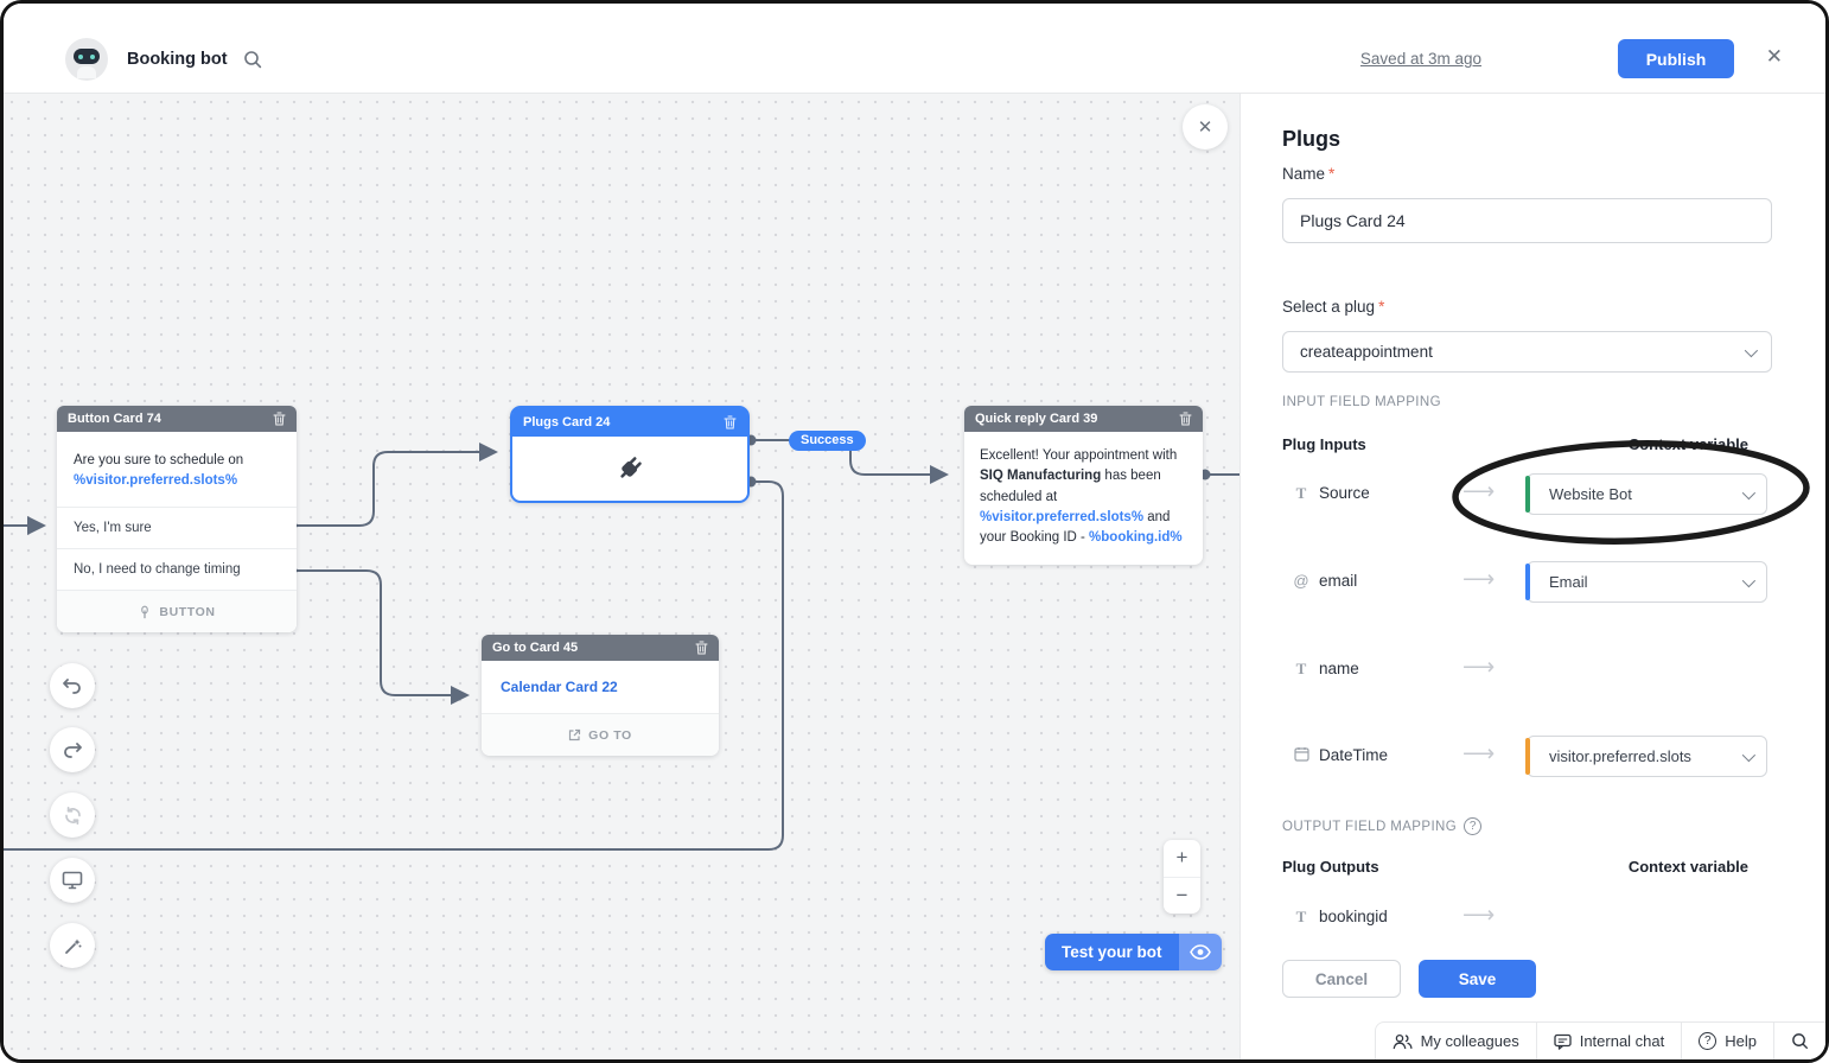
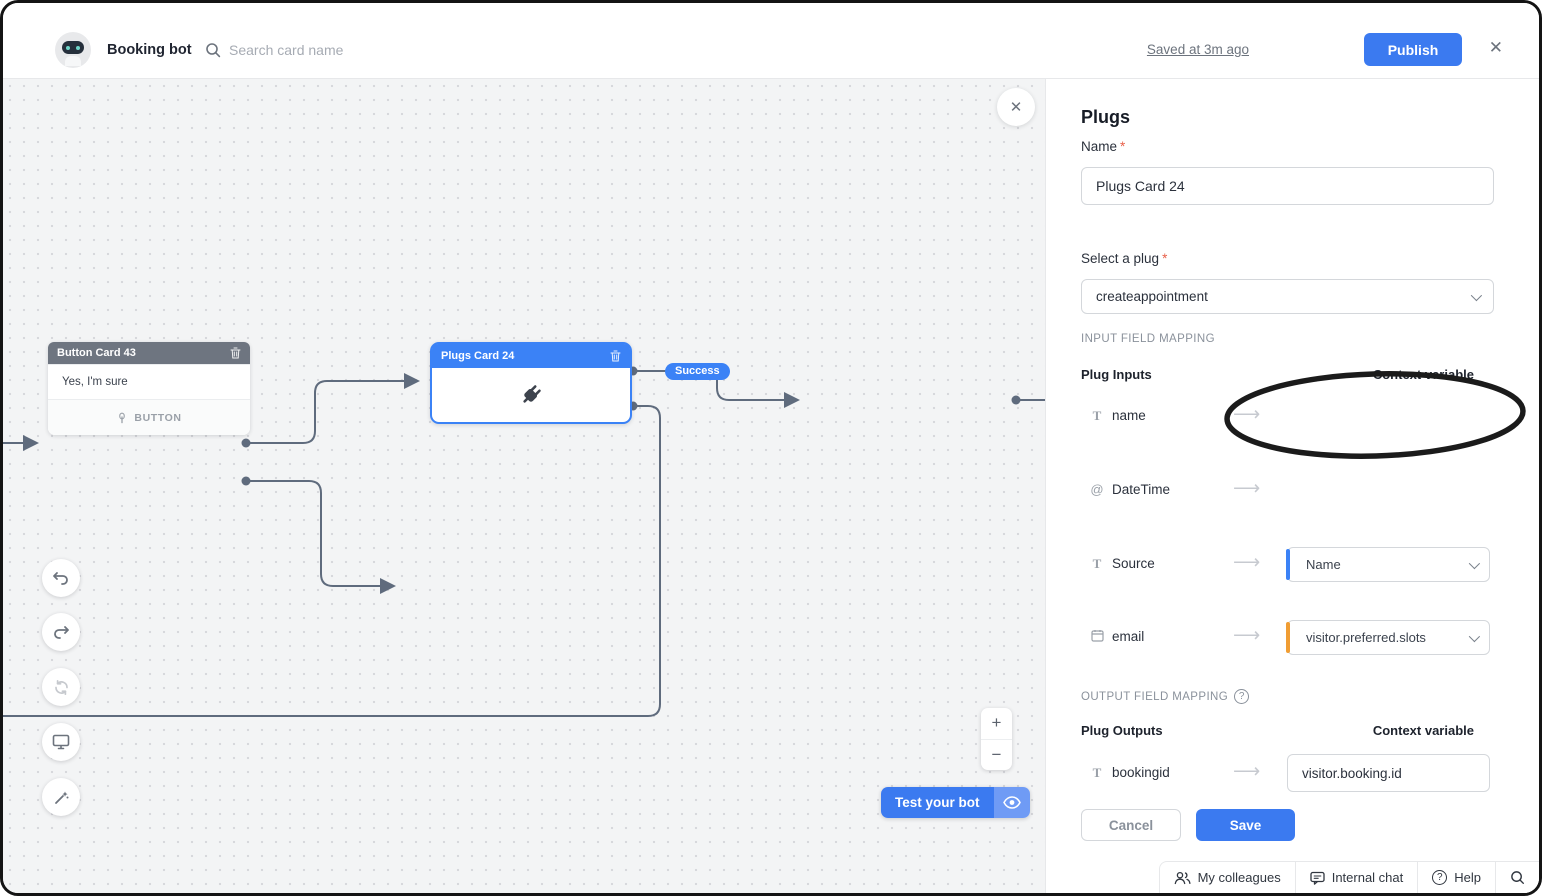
  Booking bot
+ Search card name
  Saved at 3m ago
  Publish
  ✕
- Button Card 74
+ Button Card 43
- Are you sure to schedule on
- %visitor.preferred.slots%
  Yes, I'm sure
- No, I need to change timing
  BUTTON
  Plugs Card 24
  Success
- Quick reply Card 39
- Excellent! Your appointment with SIQ Manufacturing has been scheduled at %visitor.preferred.slots% and your Booking ID - %booking.id%
- Go to Card 45
- Calendar Card 22
- GO TO
  ✕
  +
  −
  Test your bot
  Plugs
  Name *
  Plugs Card 24
  Select a plug *
  createappointment
  INPUT FIELD MAPPING
  Plug Inputs
  T
- Source
+ name
  ⟶
- Website Bot
  @
- email
+ DateTime
  ⟶
- Email
  T
- name
+ Source
  ⟶
+ Name
- DateTime
+ email
  ⟶
  visitor.preferred.slots
  OUTPUT FIELD MAPPING
  ?
  Plug Outputs
  Context variable
  T
  bookingid
  ⟶
+ visitor.booking.id
  Cancel
  Save
  My colleagues
  Internal chat
  ?
  Help
